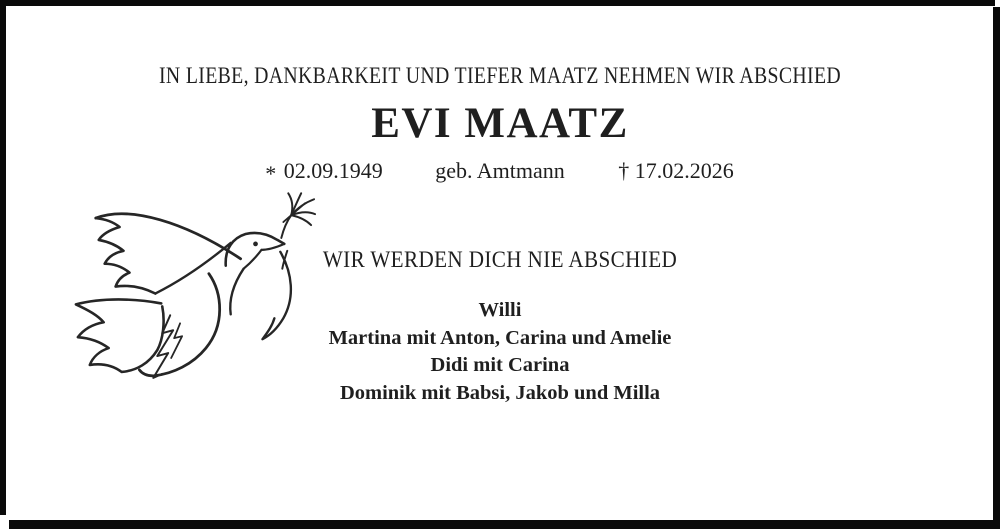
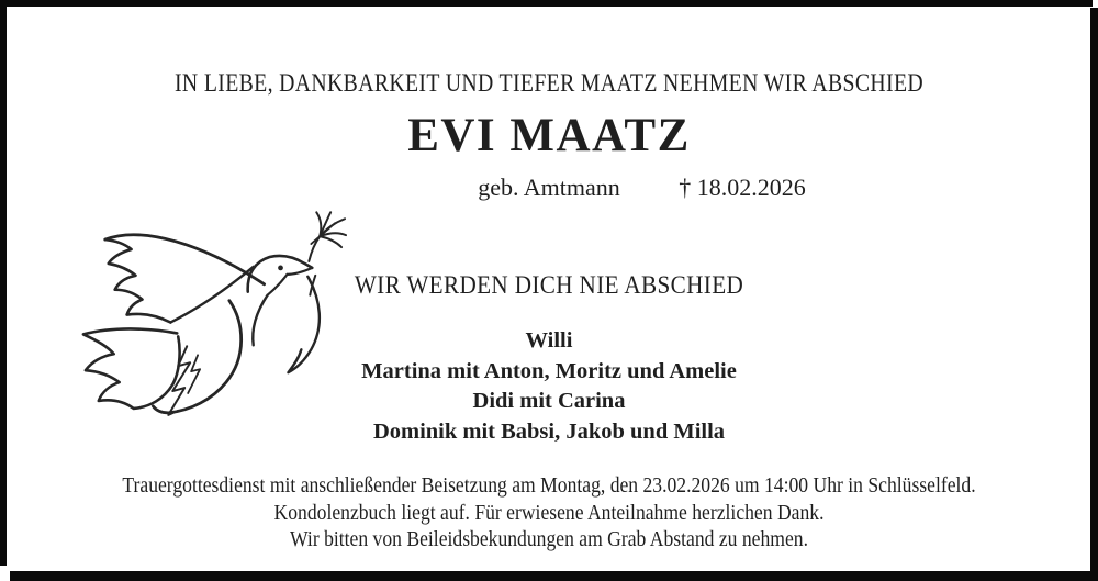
  IN LIEBE, DANKBARKEIT UND TIEFER MAATZ NEHMEN WIR ABSCHIED
  EVI MAATZ
- * 02.09.1949
  geb. Amtmann
- † 17.02.2026
+ † 18.02.2026
  WIR WERDEN DICH NIE ABSCHIED
  Willi
- Martina mit Anton, Carina und Amelie
+ Martina mit Anton, Moritz und Amelie
  Didi mit Carina
  Dominik mit Babsi, Jakob und Milla
+ Trauergottesdienst mit anschließender Beisetzung am Montag, den 23.02.2026 um 14:00 Uhr in Schlüsselfeld.
+ Kondolenzbuch liegt auf. Für erwiesene Anteilnahme herzlichen Dank.
+ Wir bitten von Beileidsbekundungen am Grab Abstand zu nehmen.
